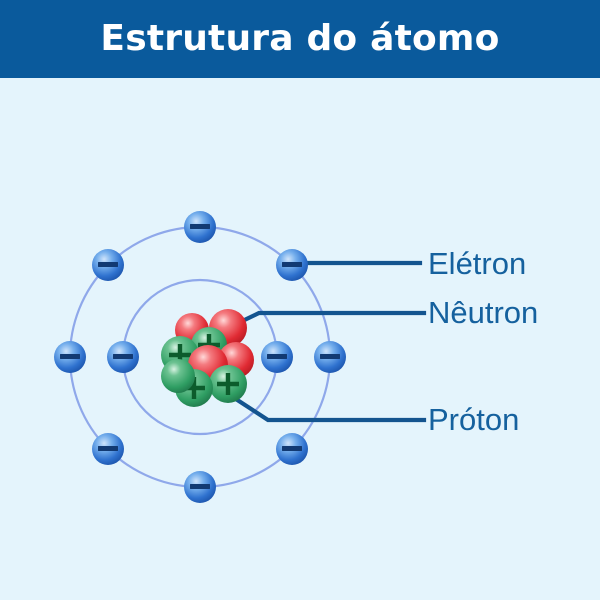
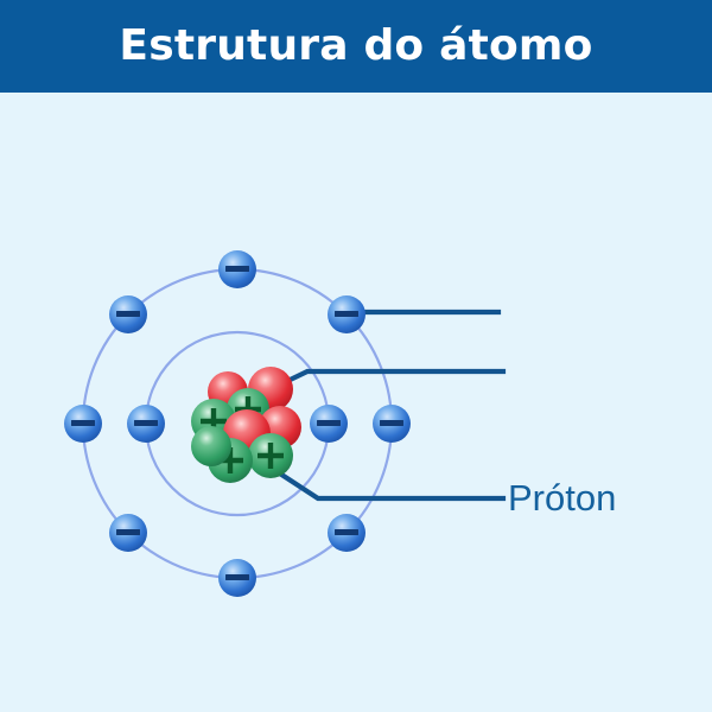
  Estrutura do átomo
- Elétron
- Nêutron
  Próton
